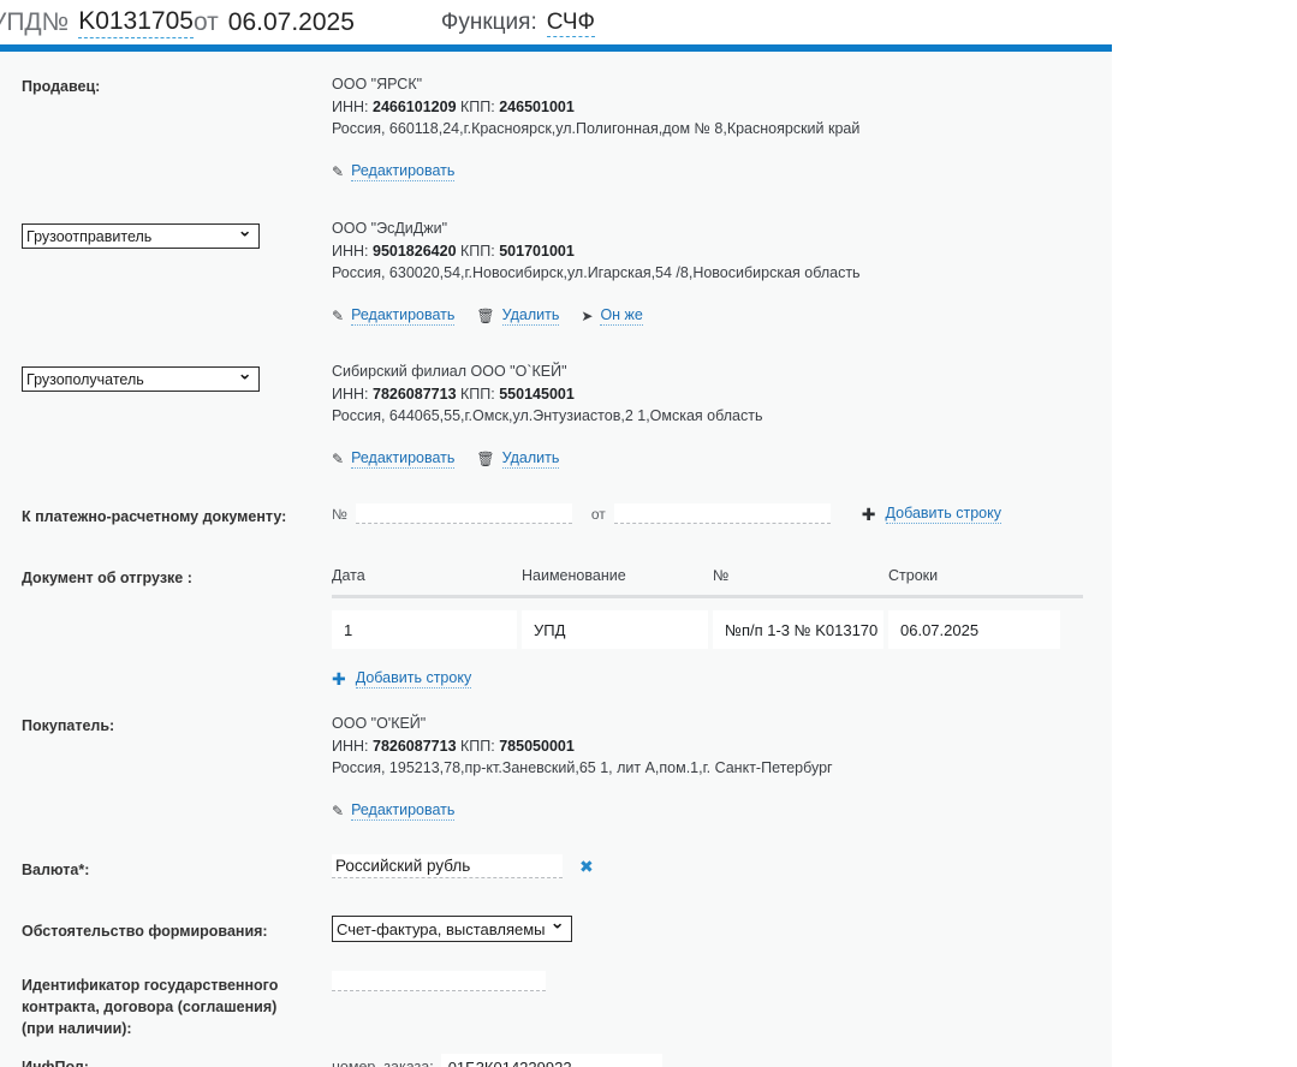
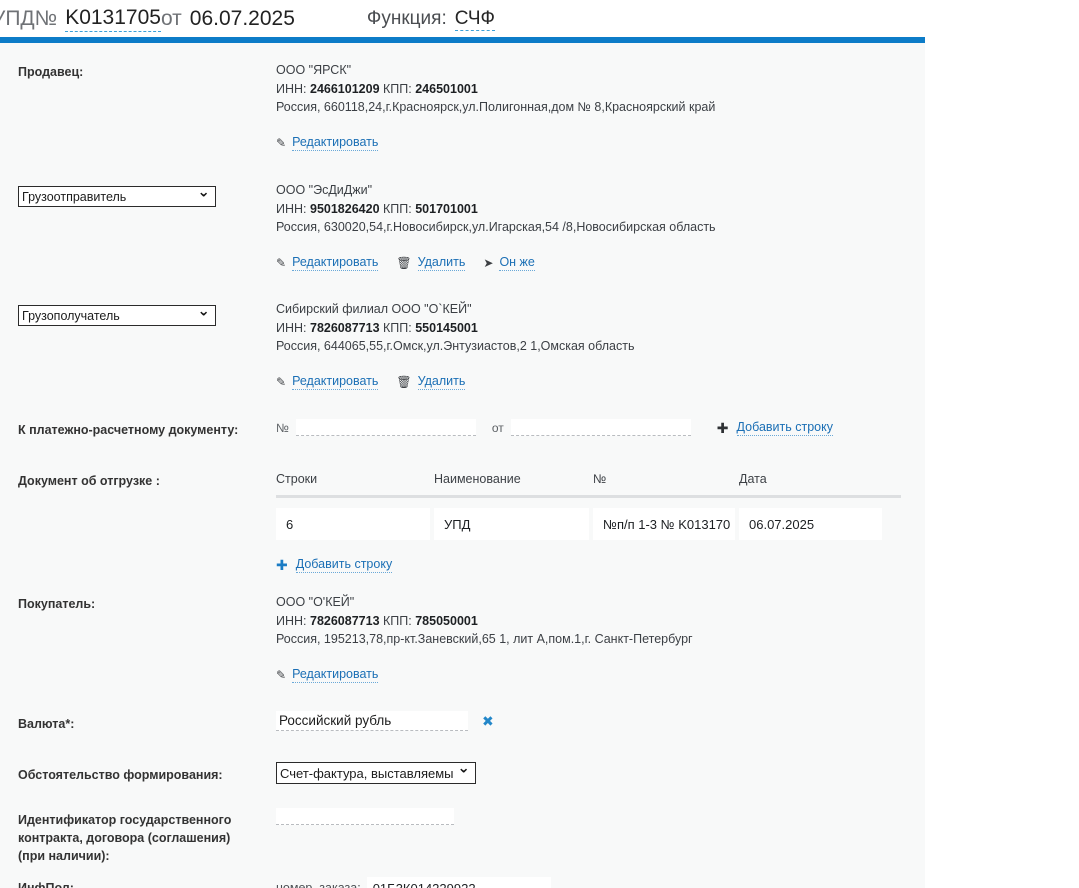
  №
  K0131705
  от
  06.07.2025
  Функция:
  СЧФ
  Продавец:
  ООО "ЯРСК"
  ИНН: 2466101209 КПП: 246501001
  Россия, 660118,24,г.Красноярск,ул.Полигонная,дом № 8,Красноярский край
  ✎
  Редактировать
  Грузоотправитель
  ⌄
  ООО "ЭсДиДжи"
  ИНН: 9501826420 КПП: 501701001
  Россия, 630020,54,г.Новосибирск,ул.Игарская,54 /8,Новосибирская область
  ✎
  Редактировать
  🗑
  Удалить
  ➤
  Он же
  Грузополучатель
  ⌄
  Сибирский филиал ООО "О`КЕЙ"
  ИНН: 7826087713 КПП: 550145001
  Россия, 644065,55,г.Омск,ул.Энтузиастов,2 1,Омская область
  ✎
  Редактировать
  🗑
  Удалить
  К платежно-расчетному документу:
  №
  от
  ✚
  Добавить строку
  Документ об отгрузке :
- Дата
+ Строки
  Наименование
  №
- Строки
+ Дата
- 1
+ 6
  УПД
  №п/п 1-3 № K013170
  06.07.2025
  ✚
  Добавить строку
  Покупатель:
  ООО "О'КЕЙ"
  ИНН: 7826087713 КПП: 785050001
  Россия, 195213,78,пр-кт.Заневский,65 1, лит А,пом.1,г. Санкт-Петербург
  ✎
  Редактировать
  Валюта*:
  Российский рубль
  ✖
  Обстоятельство формирования:
  Счет-фактура, выставляемы
  ⌄
  Идентификатор государственного
  контракта, договора (соглашения)
  (при наличии):
